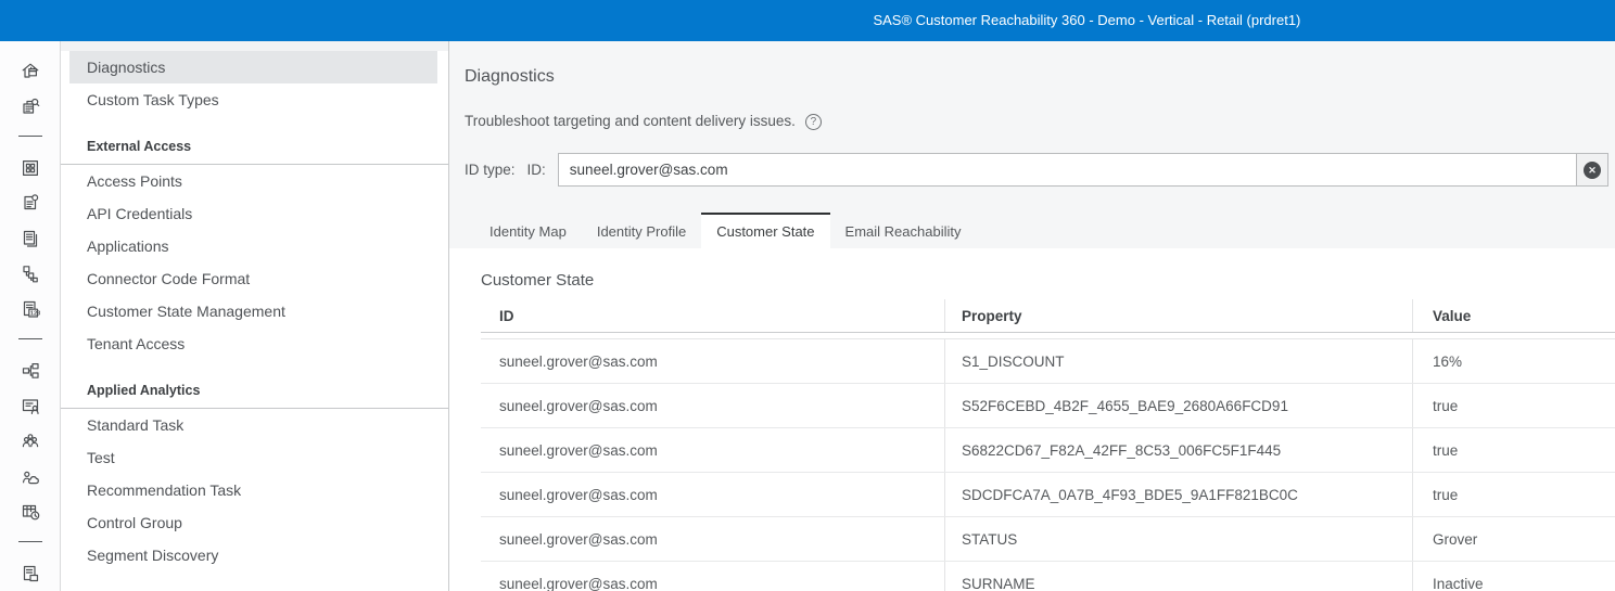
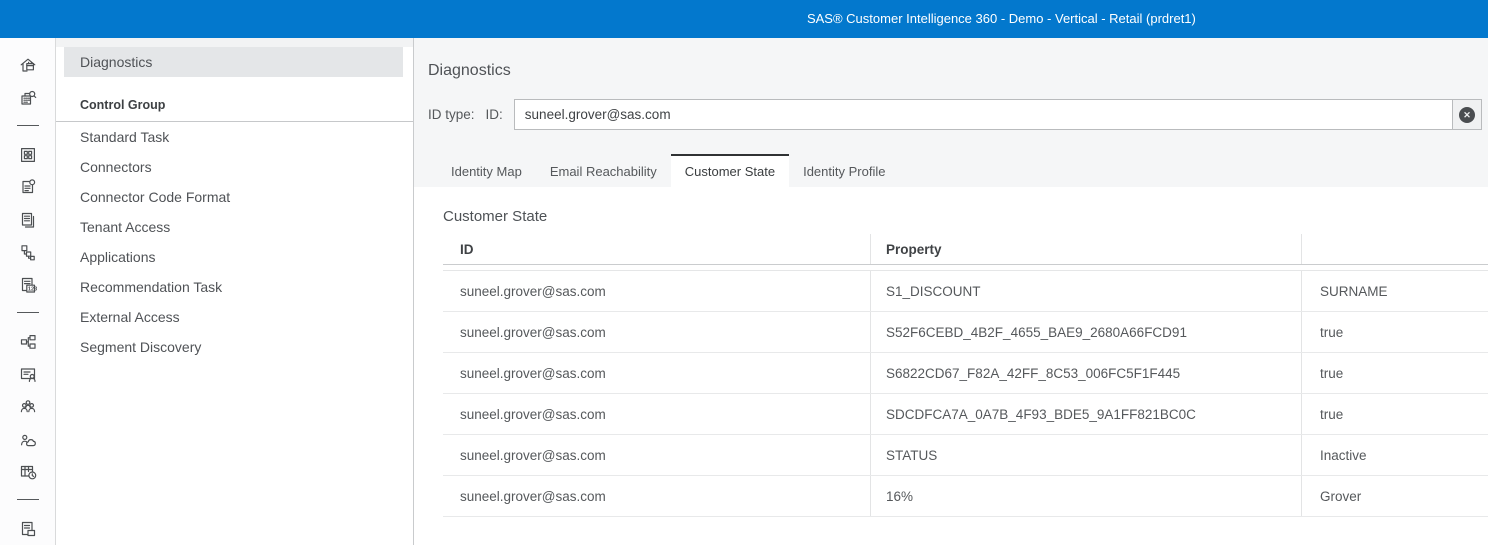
- SAS® Customer Reachability 360 - Demo - Vertical - Retail (prdret1)
+ SAS® Customer Intelligence 360 - Demo - Vertical - Retail (prdret1)
  Diagnostics
- Custom Task Types
- External Access
+ Control Group
- Access Points
- API Credentials
- Applications
+ Standard Task
+ Connectors
  Connector Code Format
- Customer State Management
  Tenant Access
- Applied Analytics
- Standard Task
+ Applications
- Test
  Recommendation Task
- Control Group
+ External Access
  Segment Discovery
  Diagnostics
- Troubleshoot targeting and content delivery issues.
- ?
  ID type:
  ID:
  suneel.grover@sas.com
  ✕
  Identity Map
- Identity Profile
+ Email Reachability
  Customer State
- Email Reachability
+ Identity Profile
  Customer State
  ID
  Property
- Value
  suneel.grover@sas.com
  S1_DISCOUNT
- 16%
+ SURNAME
  suneel.grover@sas.com
  S52F6CEBD_4B2F_4655_BAE9_2680A66FCD91
  true
  suneel.grover@sas.com
  S6822CD67_F82A_42FF_8C53_006FC5F1F445
  true
  suneel.grover@sas.com
  SDCDFCA7A_0A7B_4F93_BDE5_9A1FF821BC0C
  true
  suneel.grover@sas.com
  STATUS
- Grover
+ Inactive
  suneel.grover@sas.com
- SURNAME
+ 16%
- Inactive
+ Grover
